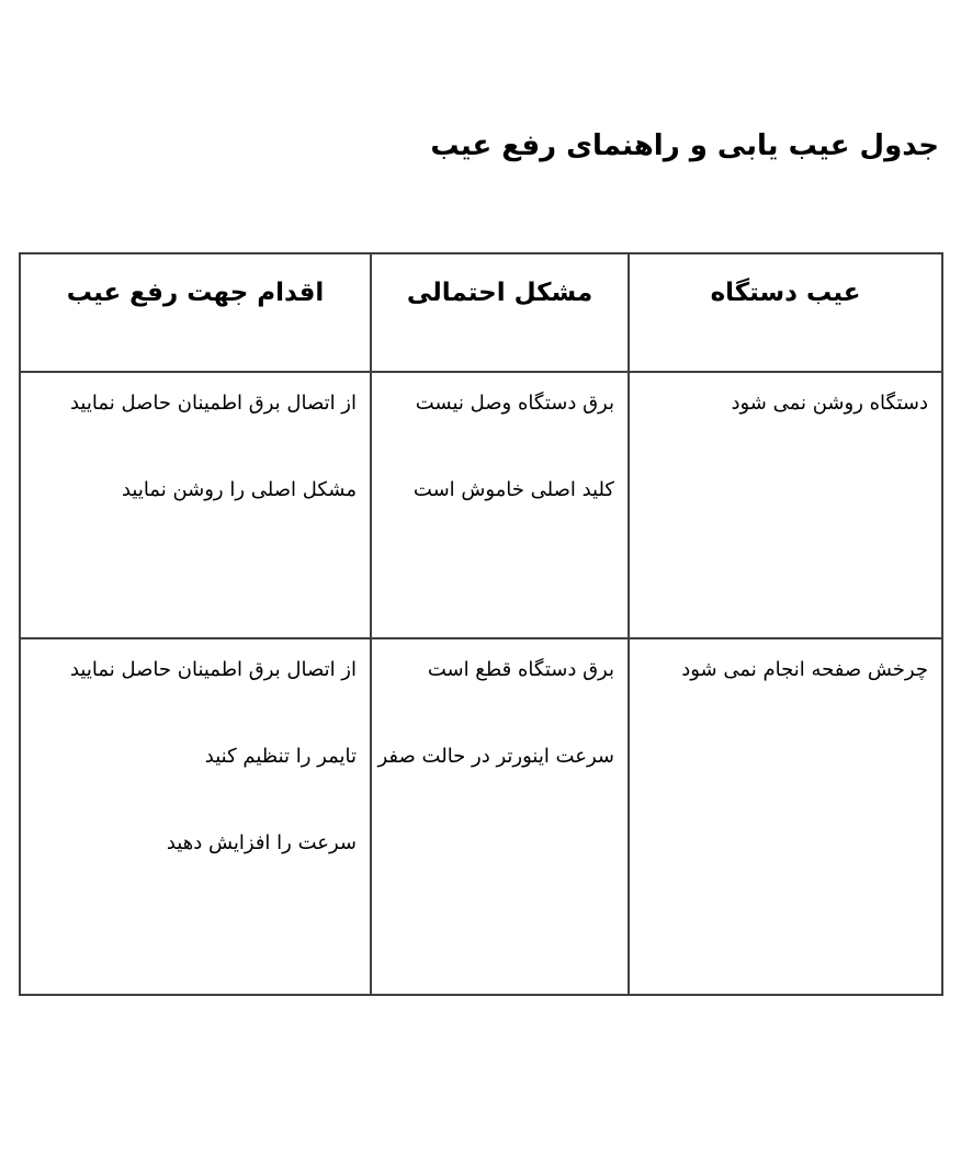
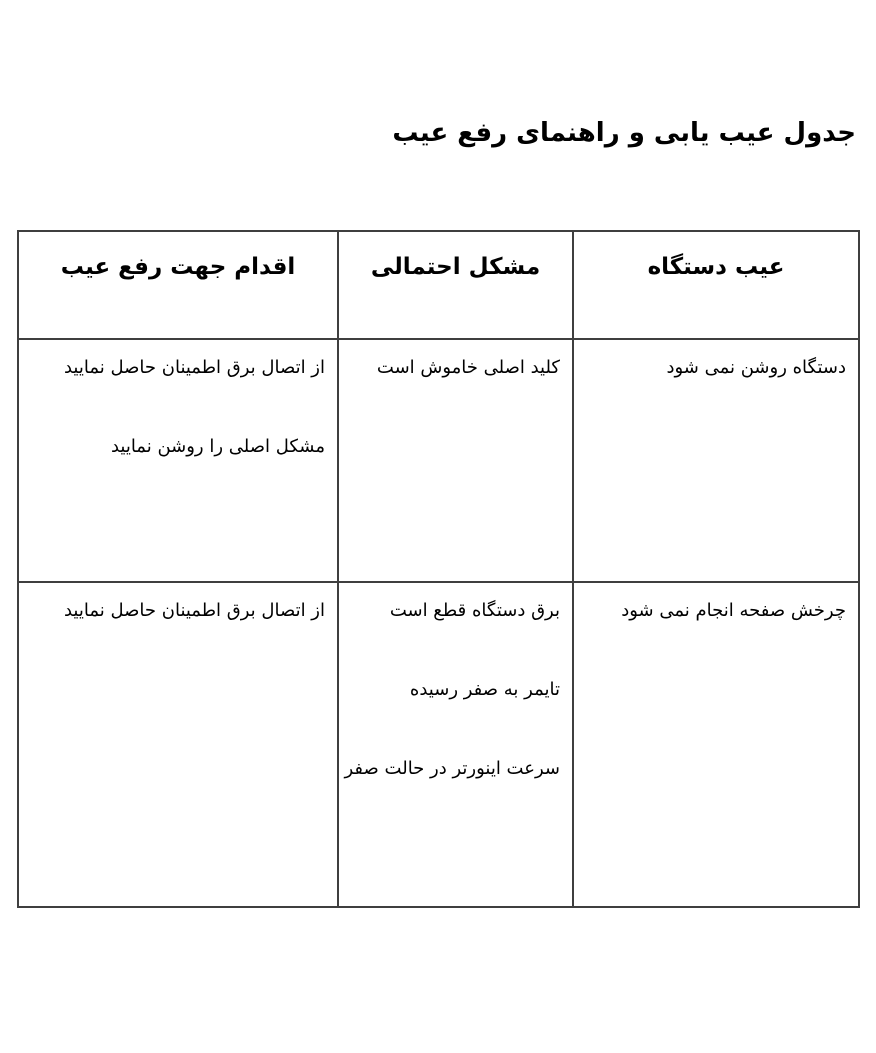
  جدول عیب یابی و راهنمای رفع عیب
  عیب دستگاه
  مشکل احتمالی
  اقدام جهت رفع عیب
  دستگاه روشن نمی شود
- برق دستگاه وصل نیست
  کلید اصلی خاموش است
  از اتصال برق اطمینان حاصل نمایید
  مشکل اصلی را روشن نمایید
  چرخش صفحه انجام نمی شود
  برق دستگاه قطع است
+ تایمر به صفر رسیده
  سرعت اینورتر در حالت صفر
  از اتصال برق اطمینان حاصل نمایید
- تایمر را تنظیم کنید
- سرعت را افزایش دهید
